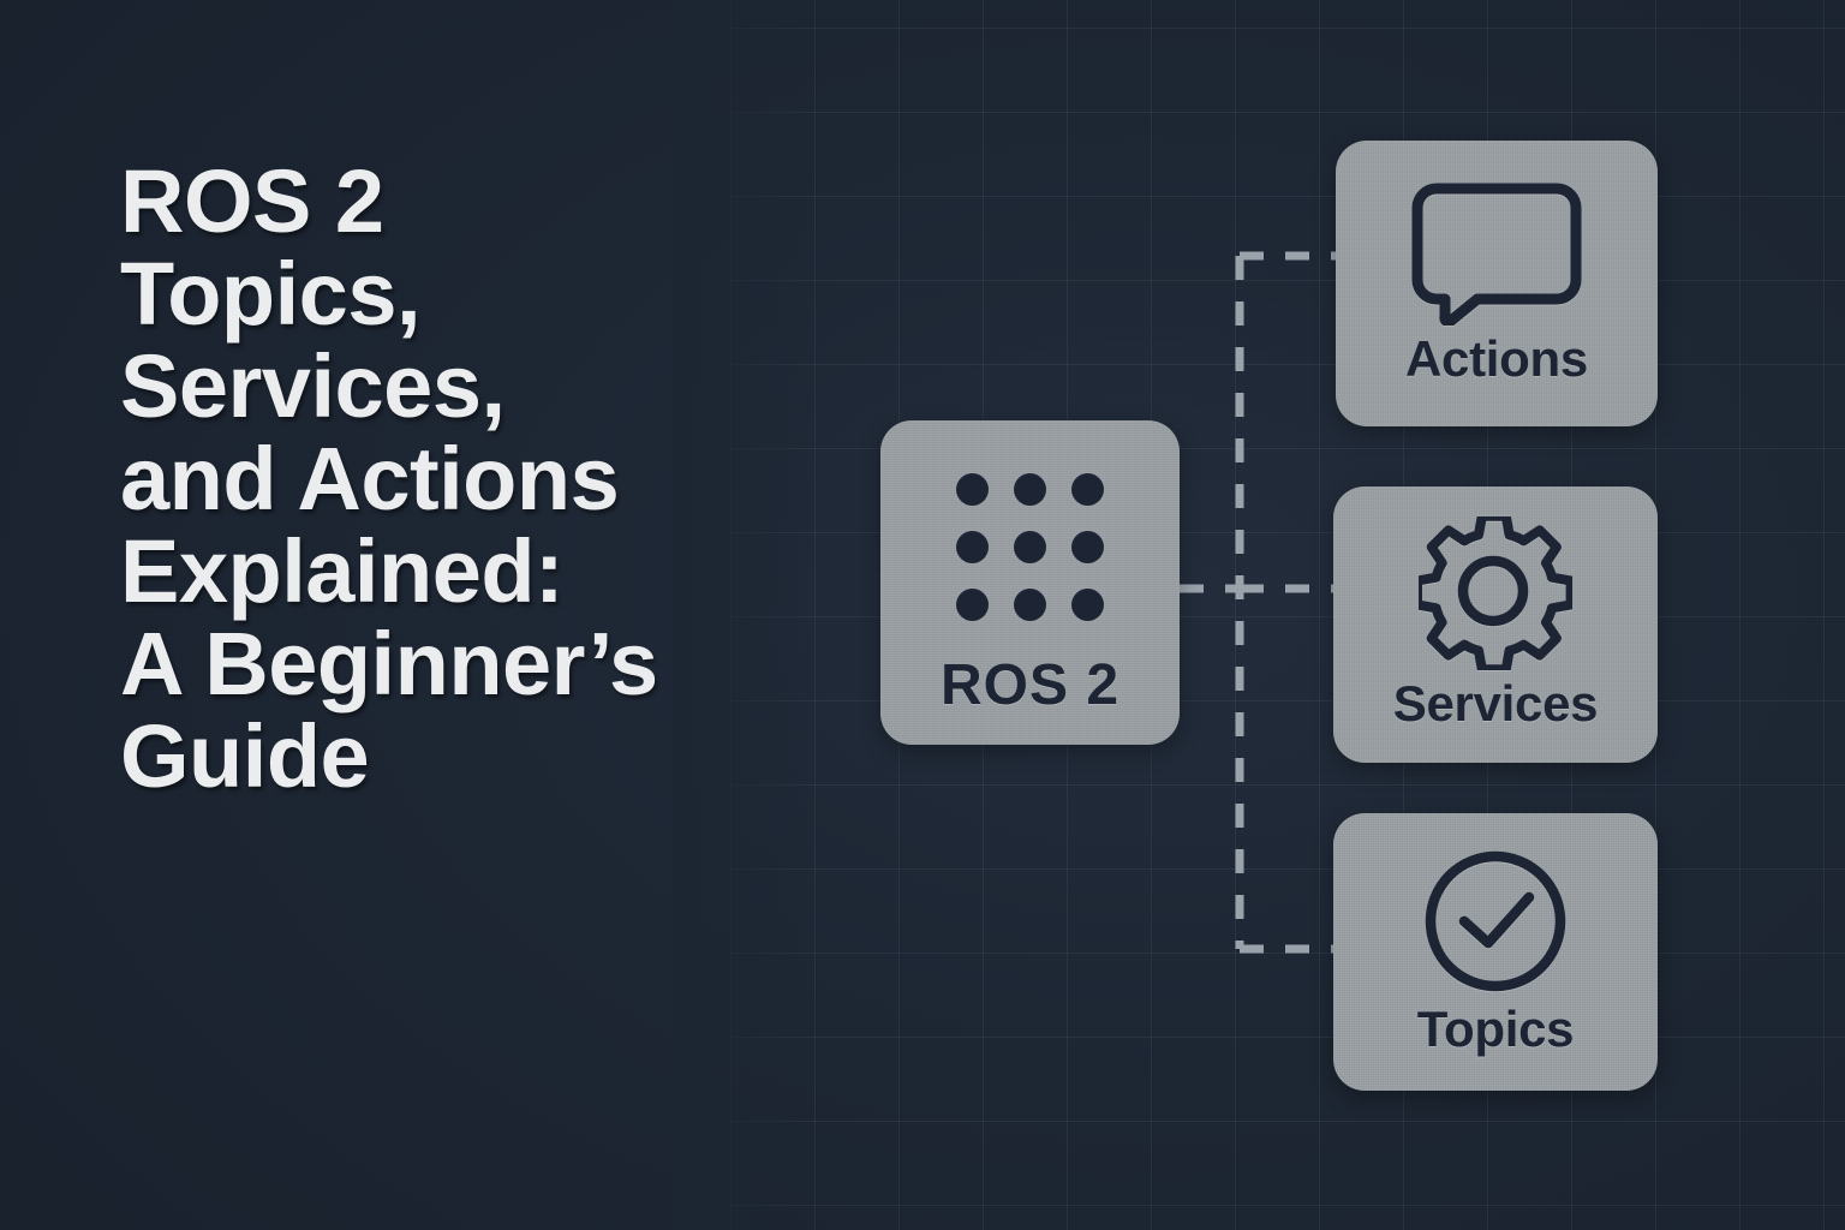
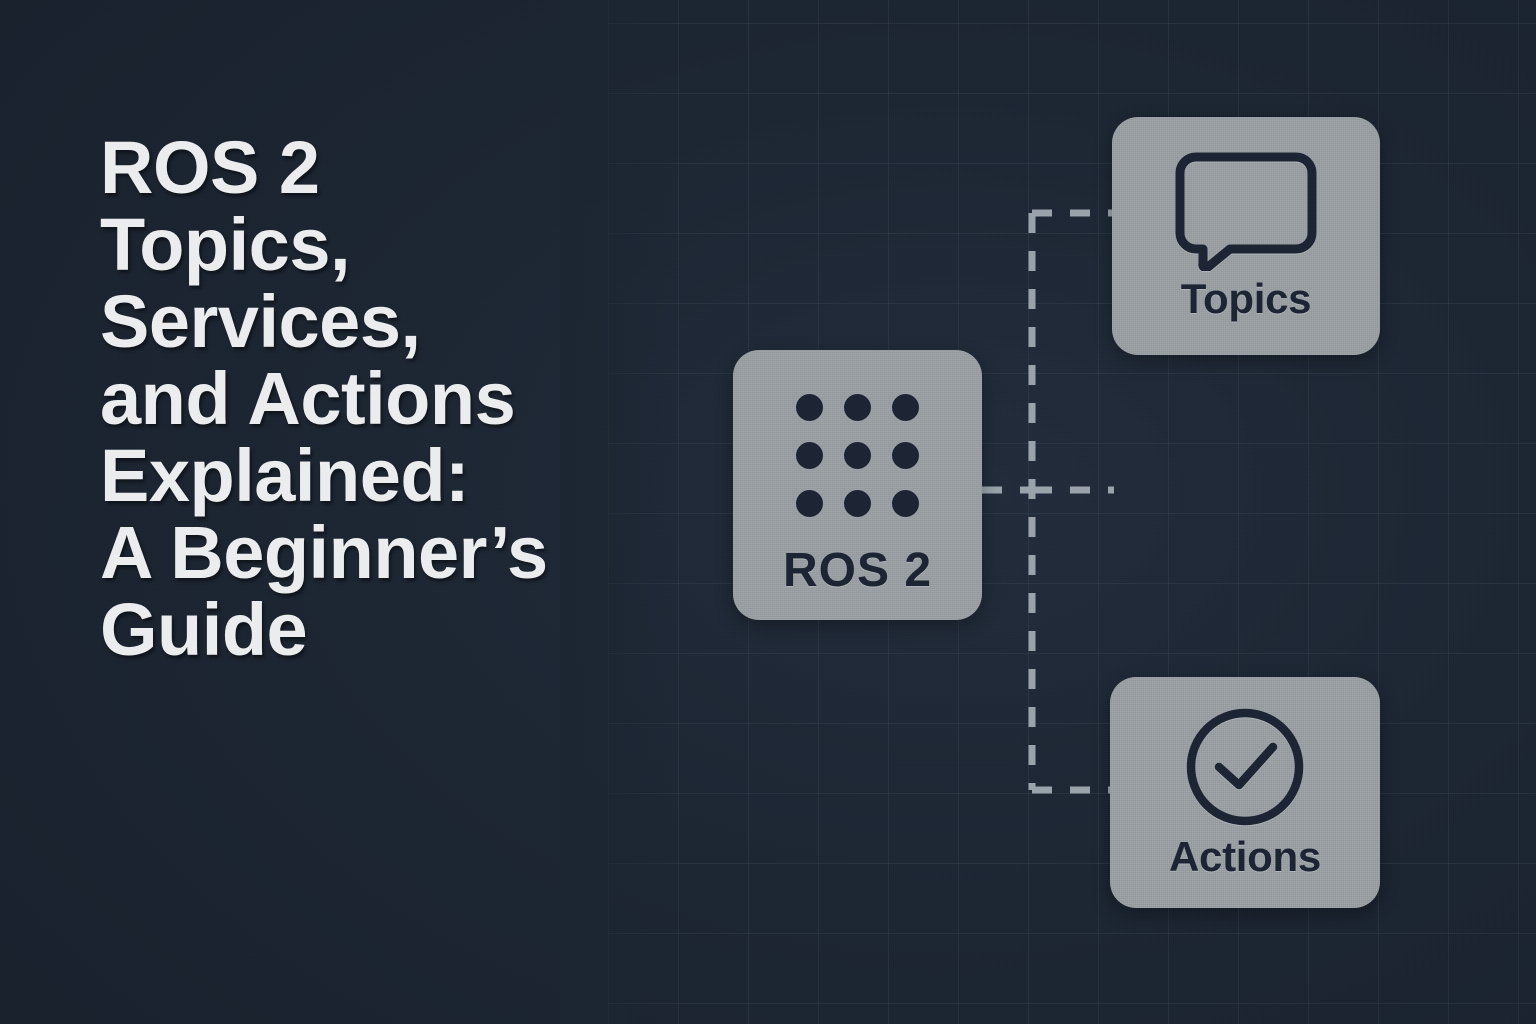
  ROS 2
  Topics,
  Services,
  and Actions
  Explained:
  A Beginner’s
  Guide
  ROS 2
- Actions
+ Topics
- Services
- Topics
+ Actions
